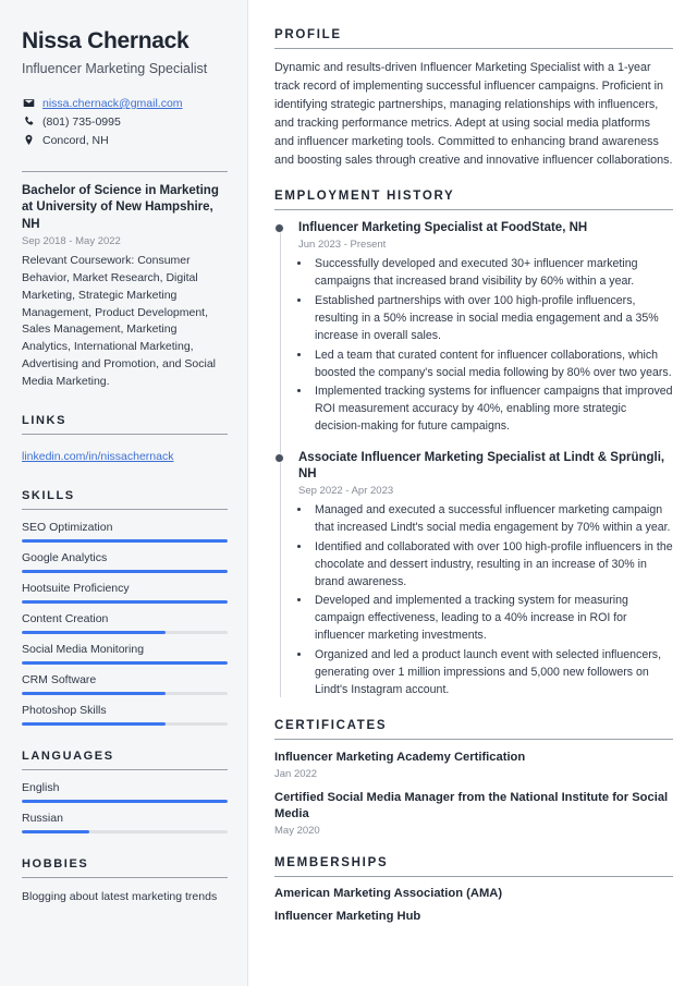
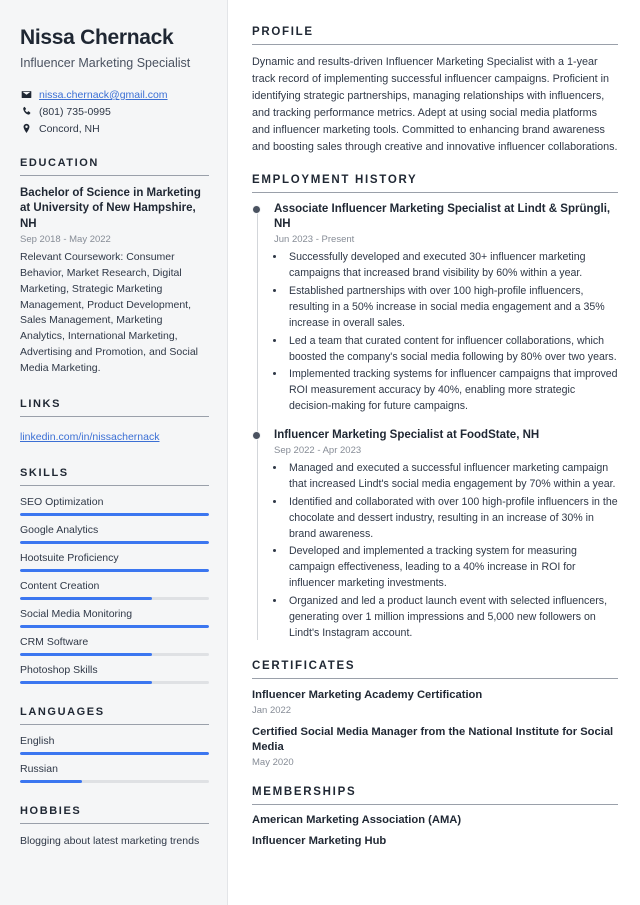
  Nissa Chernack
  Influencer Marketing Specialist
  nissa.chernack@gmail.com
  (801) 735-0995
  Concord, NH
+ EDUCATION
  Bachelor of Science in Marketing at University of New Hampshire, NH
  Sep 2018 - May 2022
  Relevant Coursework: Consumer Behavior, Market Research, Digital Marketing, Strategic Marketing Management, Product Development, Sales Management, Marketing Analytics, International Marketing, Advertising and Promotion, and Social Media Marketing.
  LINKS
  linkedin.com/in/nissachernack
  SKILLS
  SEO Optimization
  Google Analytics
  Hootsuite Proficiency
  Content Creation
  Social Media Monitoring
  CRM Software
  Photoshop Skills
  LANGUAGES
  English
  Russian
  HOBBIES
  Blogging about latest marketing trends
  PROFILE
  Dynamic and results-driven Influencer Marketing Specialist with a 1-year track record of implementing successful influencer campaigns. Proficient in identifying strategic partnerships, managing relationships with influencers, and tracking performance metrics. Adept at using social media platforms and influencer marketing tools. Committed to enhancing brand awareness and boosting sales through creative and innovative influencer collaborations.
  EMPLOYMENT HISTORY
- Influencer Marketing Specialist at FoodState, NH
+ Associate Influencer Marketing Specialist at Lindt & Sprüngli, NH
  Jun 2023 - Present
  Successfully developed and executed 30+ influencer marketing campaigns that increased brand visibility by 60% within a year.
  Established partnerships with over 100 high-profile influencers, resulting in a 50% increase in social media engagement and a 35% increase in overall sales.
  Led a team that curated content for influencer collaborations, which boosted the company's social media following by 80% over two years.
  Implemented tracking systems for influencer campaigns that improved ROI measurement accuracy by 40%, enabling more strategic decision-making for future campaigns.
- Associate Influencer Marketing Specialist at Lindt & Sprüngli, NH
+ Influencer Marketing Specialist at FoodState, NH
  Sep 2022 - Apr 2023
  Managed and executed a successful influencer marketing campaign that increased Lindt's social media engagement by 70% within a year.
  Identified and collaborated with over 100 high-profile influencers in the chocolate and dessert industry, resulting in an increase of 30% in brand awareness.
  Developed and implemented a tracking system for measuring campaign effectiveness, leading to a 40% increase in ROI for influencer marketing investments.
  Organized and led a product launch event with selected influencers, generating over 1 million impressions and 5,000 new followers on Lindt's Instagram account.
  CERTIFICATES
  Influencer Marketing Academy Certification
  Jan 2022
  Certified Social Media Manager from the National Institute for Social Media
  May 2020
  MEMBERSHIPS
  American Marketing Association (AMA)
  Influencer Marketing Hub
